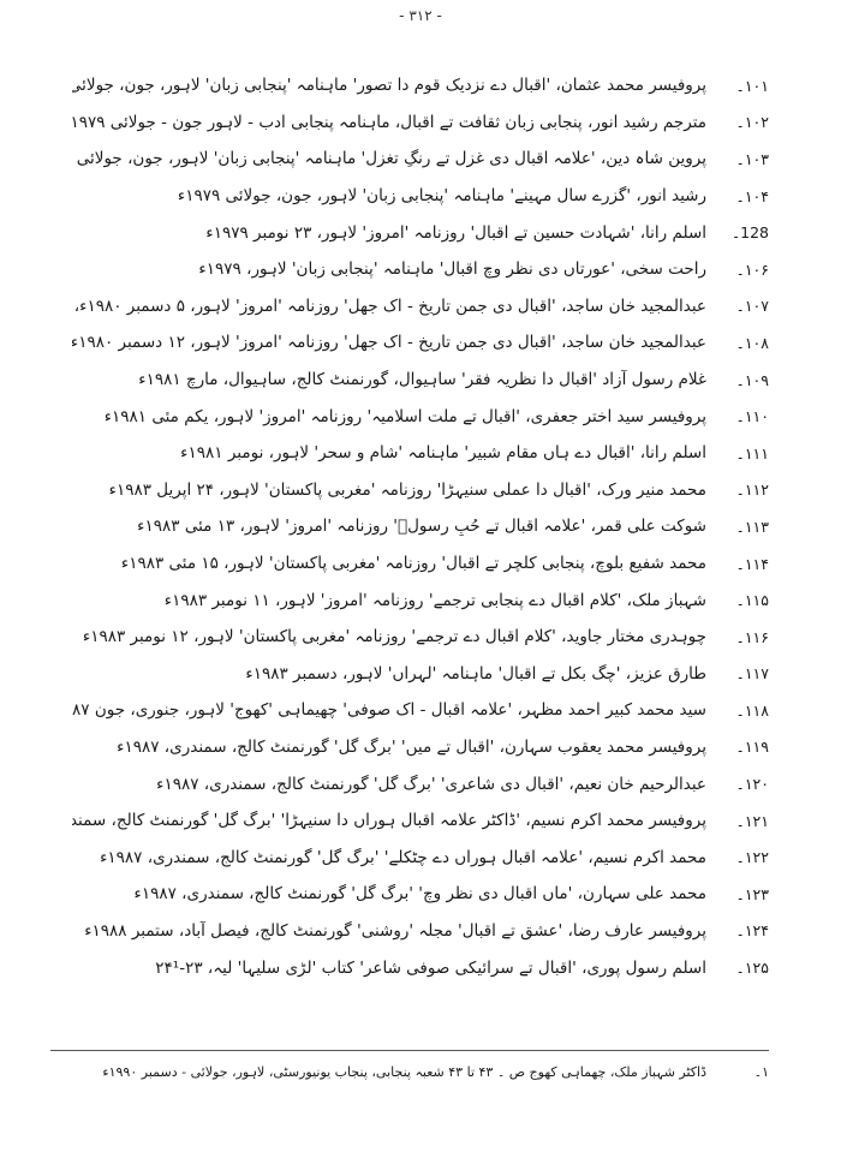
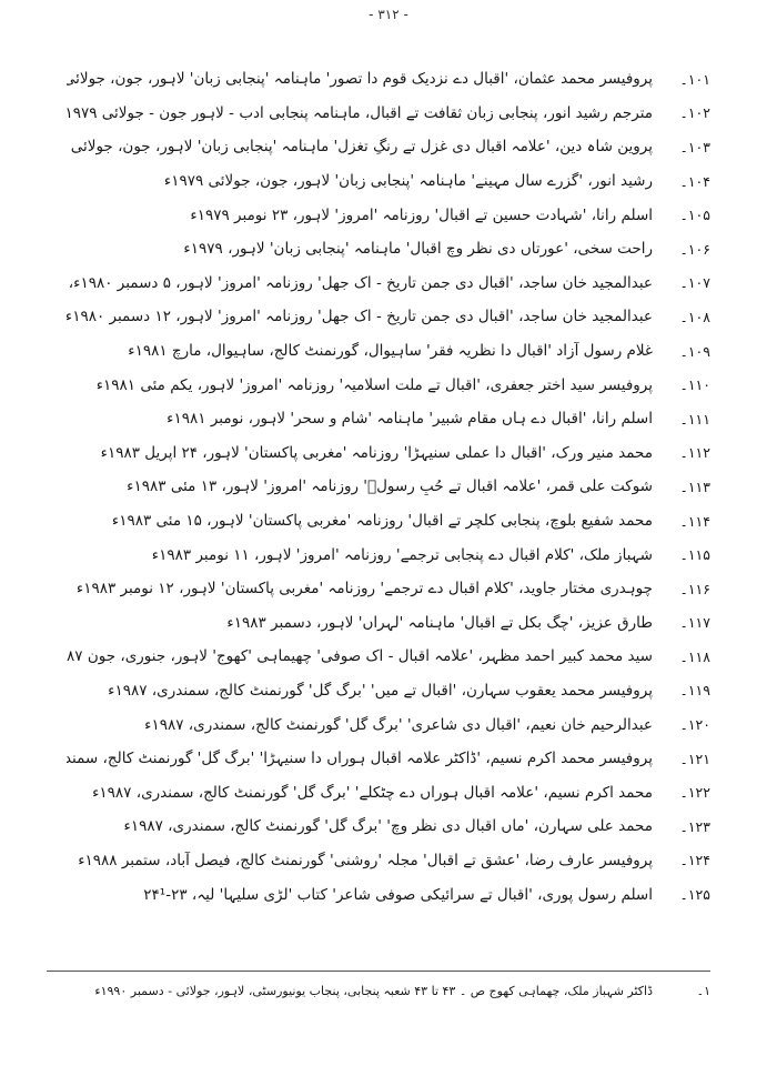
  - ۳۱۲ -
  ۱۰۱۔
  پروفیسر محمد عثمان، 'اقبال دے نزدیک قوم دا تصور' ماہنامہ 'پنجابی زبان' لاہور، جون، جولائی
  ۱۰۲۔
  مترجم رشید انور، پنجابی زبان ثقافت تے اقبال، ماہنامہ پنجابی ادب - لاہور جون - جولائی ۱۹۷۹
  ۱۰۳۔
  پروین شاہ دین، 'علامہ اقبال دی غزل تے رنگِ تغزل' ماہنامہ 'پنجابی زبان' لاہور، جون، جولائی
  ۱۰۴۔
  رشید انور، 'گزرے سال مہینے' ماہنامہ 'پنجابی زبان' لاہور، جون، جولائی ۱۹۷۹ء
- 128۔
+ ۱۰۵۔
  اسلم رانا، 'شہادت حسین تے اقبال' روزنامہ 'امروز' لاہور، ۲۳ نومبر ۱۹۷۹ء
  ۱۰۶۔
  راحت سخی، 'عورتاں دی نظر وچ اقبال' ماہنامہ 'پنجابی زبان' لاہور، ۱۹۷۹ء
  ۱۰۷۔
  عبدالمجید خان ساجد، 'اقبال دی جمن تاریخ - اک جھل' روزنامہ 'امروز' لاہور، ۵ دسمبر ۱۹۸۰ء،
  ۱۰۸۔
  عبدالمجید خان ساجد، 'اقبال دی جمن تاریخ - اک جھل' روزنامہ 'امروز' لاہور، ۱۲ دسمبر ۱۹۸۰ء
  ۱۰۹۔
  غلام رسول آزاد 'اقبال دا نظریہ فقر' ساہیوال، گورنمنٹ کالج، ساہیوال، مارچ ۱۹۸۱ء
  ۱۱۰۔
  پروفیسر سید اختر جعفری، 'اقبال تے ملت اسلامیہ' روزنامہ 'امروز' لاہور، یکم مئی ۱۹۸۱ء
  ۱۱۱۔
  اسلم رانا، 'اقبال دے ہاں مقام شبیر' ماہنامہ 'شام و سحر' لاہور، نومبر ۱۹۸۱ء
  ۱۱۲۔
  محمد منیر ورک، 'اقبال دا عملی سنیہڑا' روزنامہ 'مغربی پاکستان' لاہور، ۲۴ اپریل ۱۹۸۳ء
  ۱۱۳۔
  شوکت علی قمر، 'علامہ اقبال تے حُبِ رسولؐ' روزنامہ 'امروز' لاہور، ۱۳ مئی ۱۹۸۳ء
  ۱۱۴۔
  محمد شفیع بلوچ، پنجابی کلچر تے اقبال' روزنامہ 'مغربی پاکستان' لاہور، ۱۵ مئی ۱۹۸۳ء
  ۱۱۵۔
  شہباز ملک، 'کلام اقبال دے پنجابی ترجمے' روزنامہ 'امروز' لاہور، ۱۱ نومبر ۱۹۸۳ء
  ۱۱۶۔
  چوہدری مختار جاوید، 'کلام اقبال دے ترجمے' روزنامہ 'مغربی پاکستان' لاہور، ۱۲ نومبر ۱۹۸۳ء
  ۱۱۷۔
  طارق عزیز، 'چگ بکل تے اقبال' ماہنامہ 'لہراں' لاہور، دسمبر ۱۹۸۳ء
  ۱۱۸۔
  سید محمد کبیر احمد مظہر، 'علامہ اقبال - اک صوفی' چھیماہی 'کھوج' لاہور، جنوری، جون ۸۷
  ۱۱۹۔
  پروفیسر محمد یعقوب سہارن، 'اقبال تے میں' 'برگ گل' گورنمنٹ کالج، سمندری، ۱۹۸۷ء
  ۱۲۰۔
  عبدالرحیم خان نعیم، 'اقبال دی شاعری' 'برگ گل' گورنمنٹ کالج، سمندری، ۱۹۸۷ء
  ۱۲۱۔
  پروفیسر محمد اکرم نسیم، 'ڈاکٹر علامہ اقبال ہوراں دا سنیہڑا' 'برگ گل' گورنمنٹ کالج، سمند
  ۱۲۲۔
  محمد اکرم نسیم، 'علامہ اقبال ہوراں دے چٹکلے' 'برگ گل' گورنمنٹ کالج، سمندری، ۱۹۸۷ء
  ۱۲۳۔
  محمد علی سہارن، 'ماں اقبال دی نظر وچ' 'برگ گل' گورنمنٹ کالج، سمندری، ۱۹۸۷ء
  ۱۲۴۔
  پروفیسر عارف رضا، 'عشق تے اقبال' مجلہ 'روشنی' گورنمنٹ کالج، فیصل آباد، ستمبر ۱۹۸۸ء
  ۱۲۵۔
  اسلم رسول پوری، 'اقبال تے سرائیکی صوفی شاعر' کتاب 'لڑی سلیہا' لیہ، ۲۳-۲۴¹
  ۱۔
  ڈاکٹر شہباز ملک، چھماہی کھوج ص ۔ ۴۳ تا ۴۳ شعبہ پنجابی، پنجاب یونیورسٹی، لاہور، جولائی - دسمبر ۱۹۹۰ء
